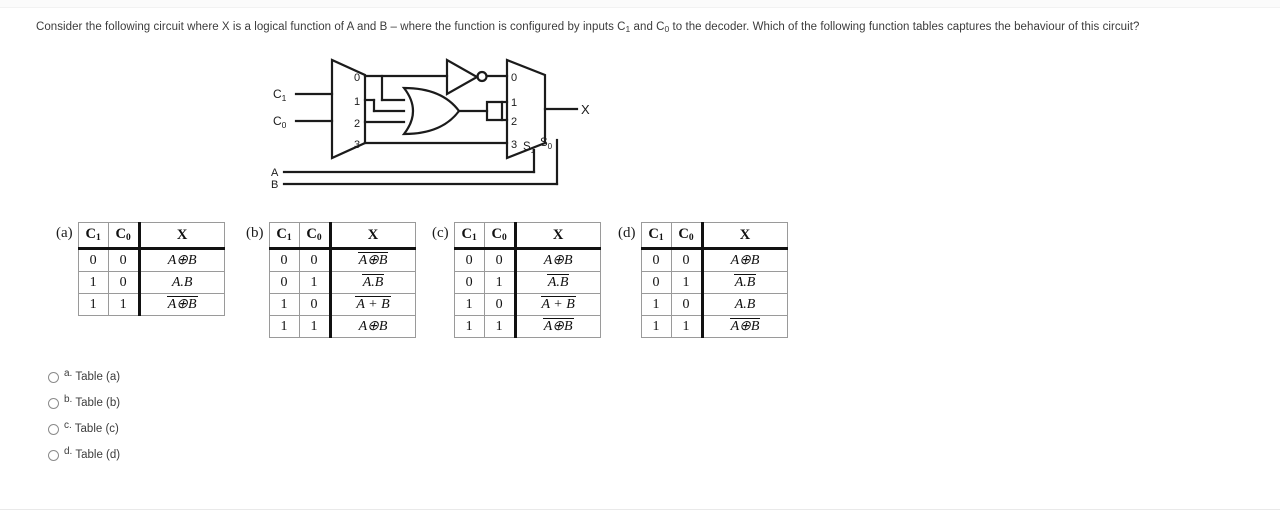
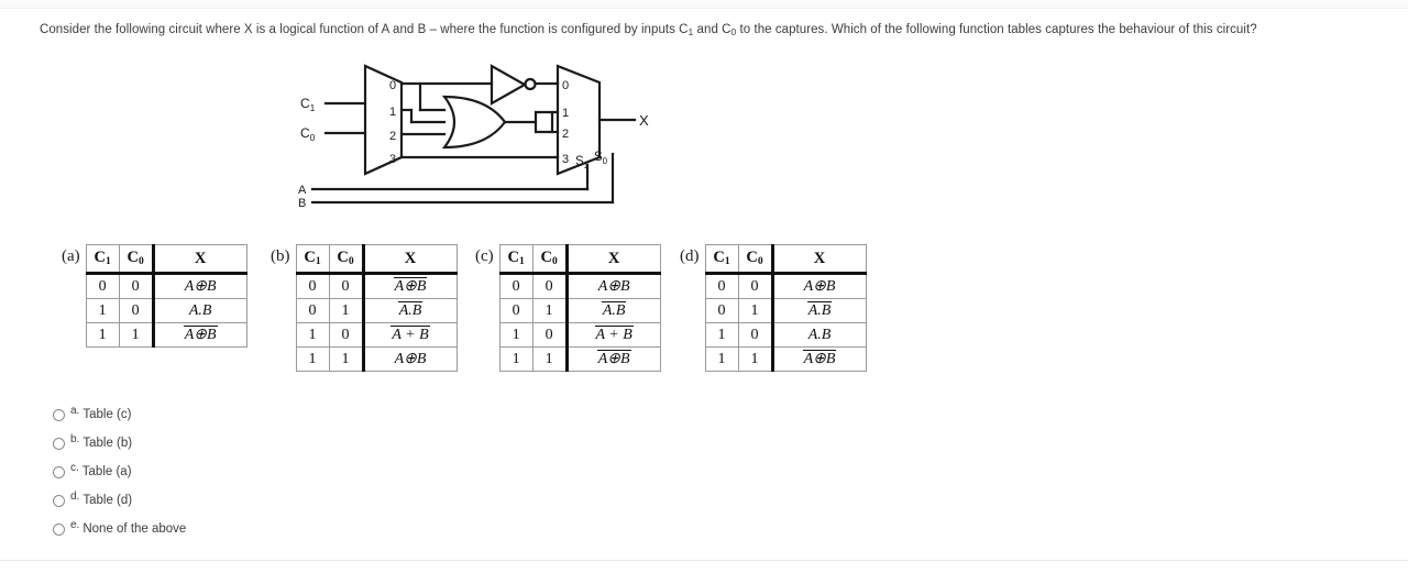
- Consider the following circuit where X is a logical function of A and B – where the function is configured by inputs C1 and C0 to the decoder. Which of the following function tables captures the behaviour of this circuit?
+ Consider the following circuit where X is a logical function of A and B – where the function is configured by inputs C1 and C0 to the captures. Which of the following function tables captures the behaviour of this circuit?
  C1
  C0
  A
  B
  X
  0
  1
  2
  3
  0
  1
  2
  3
  S1
  S0
  (a)
  C1	C0	X
  0	0	A⊕B
  1	0	A.B
  1	1	A⊕B
  (b)
  C1	C0	X
  0	0	A⊕B
  0	1	A.B
  1	0	A + B
  1	1	A⊕B
  (c)
  C1	C0	X
  0	0	A⊕B
  0	1	A.B
  1	0	A + B
  1	1	A⊕B
  (d)
  C1	C0	X
  0	0	A⊕B
  0	1	A.B
  1	0	A.B
  1	1	A⊕B
  a.
- Table (a)
+ Table (c)
  b.
  Table (b)
  c.
- Table (c)
+ Table (a)
  d.
  Table (d)
+ e.
+ None of the above
